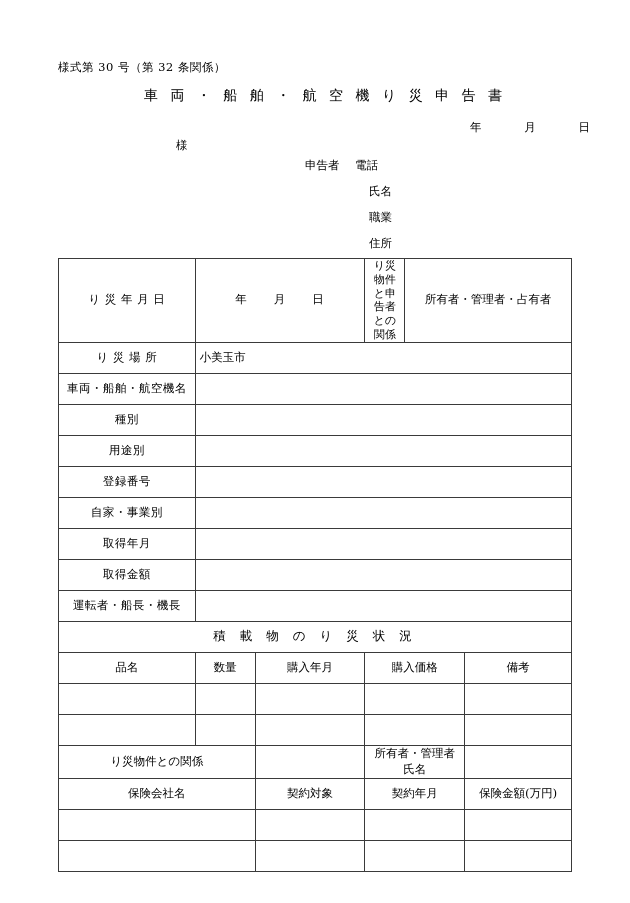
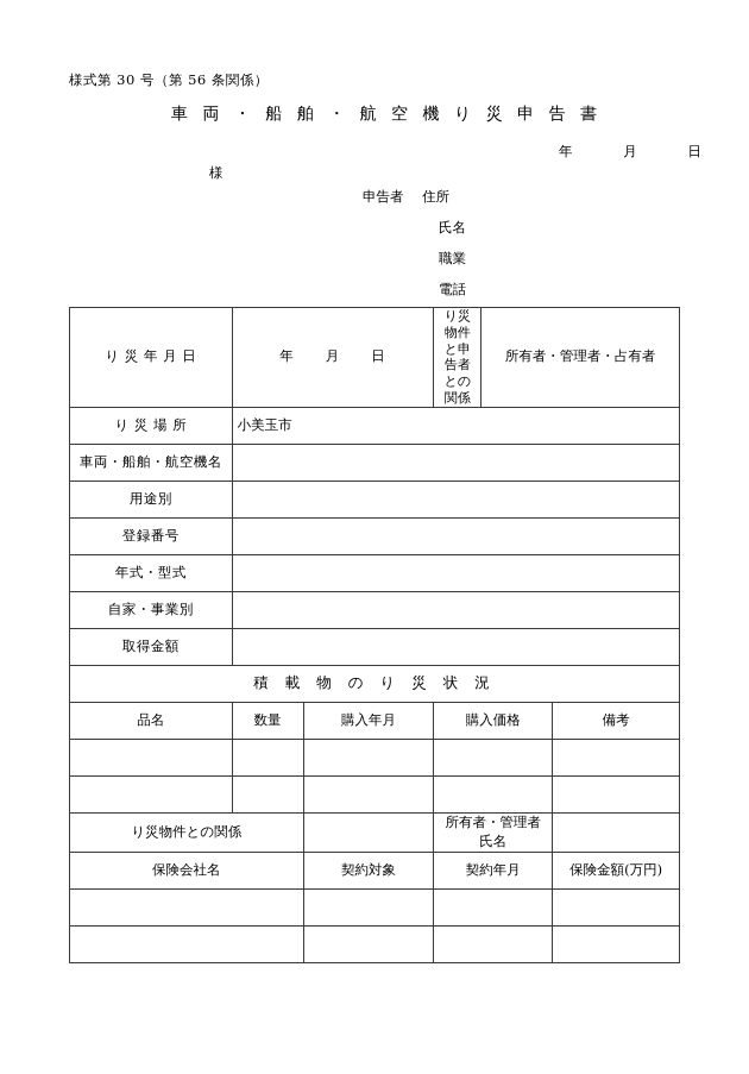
- 様式第 30 号（第 32 条関係）
+ 様式第 30 号（第 56 条関係）
  車 両 ・ 船 舶 ・ 航 空 機 り 災 申 告 書
  年
  月
  日
  様
- 申告者 電話
+ 申告者 住所
  氏名
  職業
- 住所
+ 電話
  り 災 年 月 日	年 月 日	り災物件と申告者との関係	所有者・管理者・占有者
  り 災 場 所	小美玉市
  車両・船舶・航空機名
- 種別
  用途別
  登録番号
+ 年式・型式
  自家・事業別
- 取得年月
  取得金額
- 運転者・船長・機長
  積 載 物 の り 災 状 況
  品名	数量	購入年月	購入価格	備考
  り災物件との関係		所有者・管理者氏名
  保険会社名	契約対象	契約年月	保険金額(万円)
